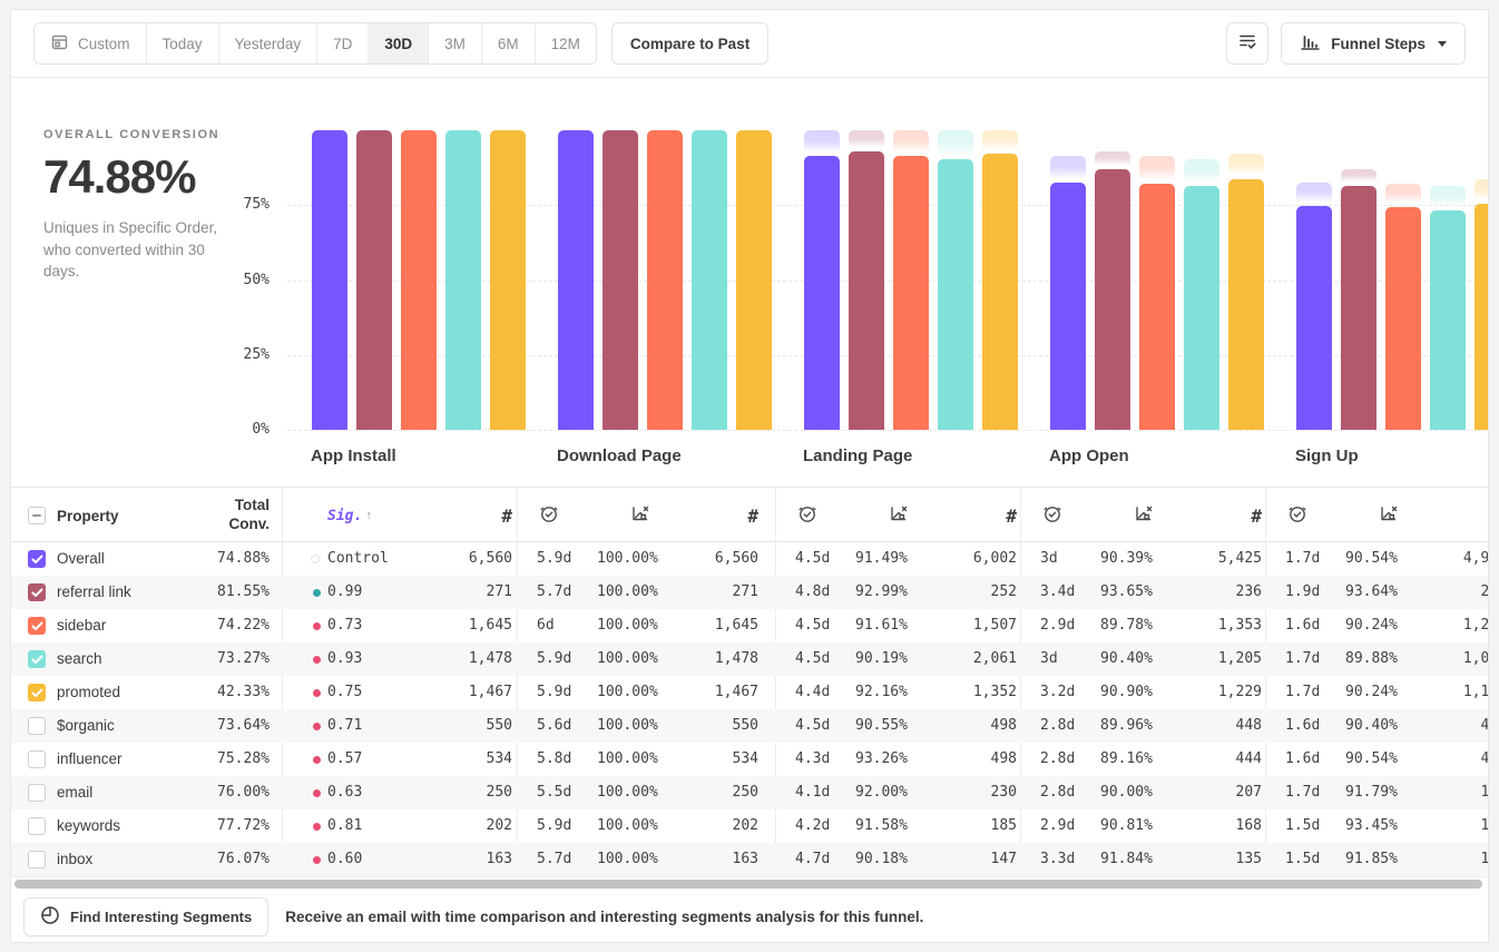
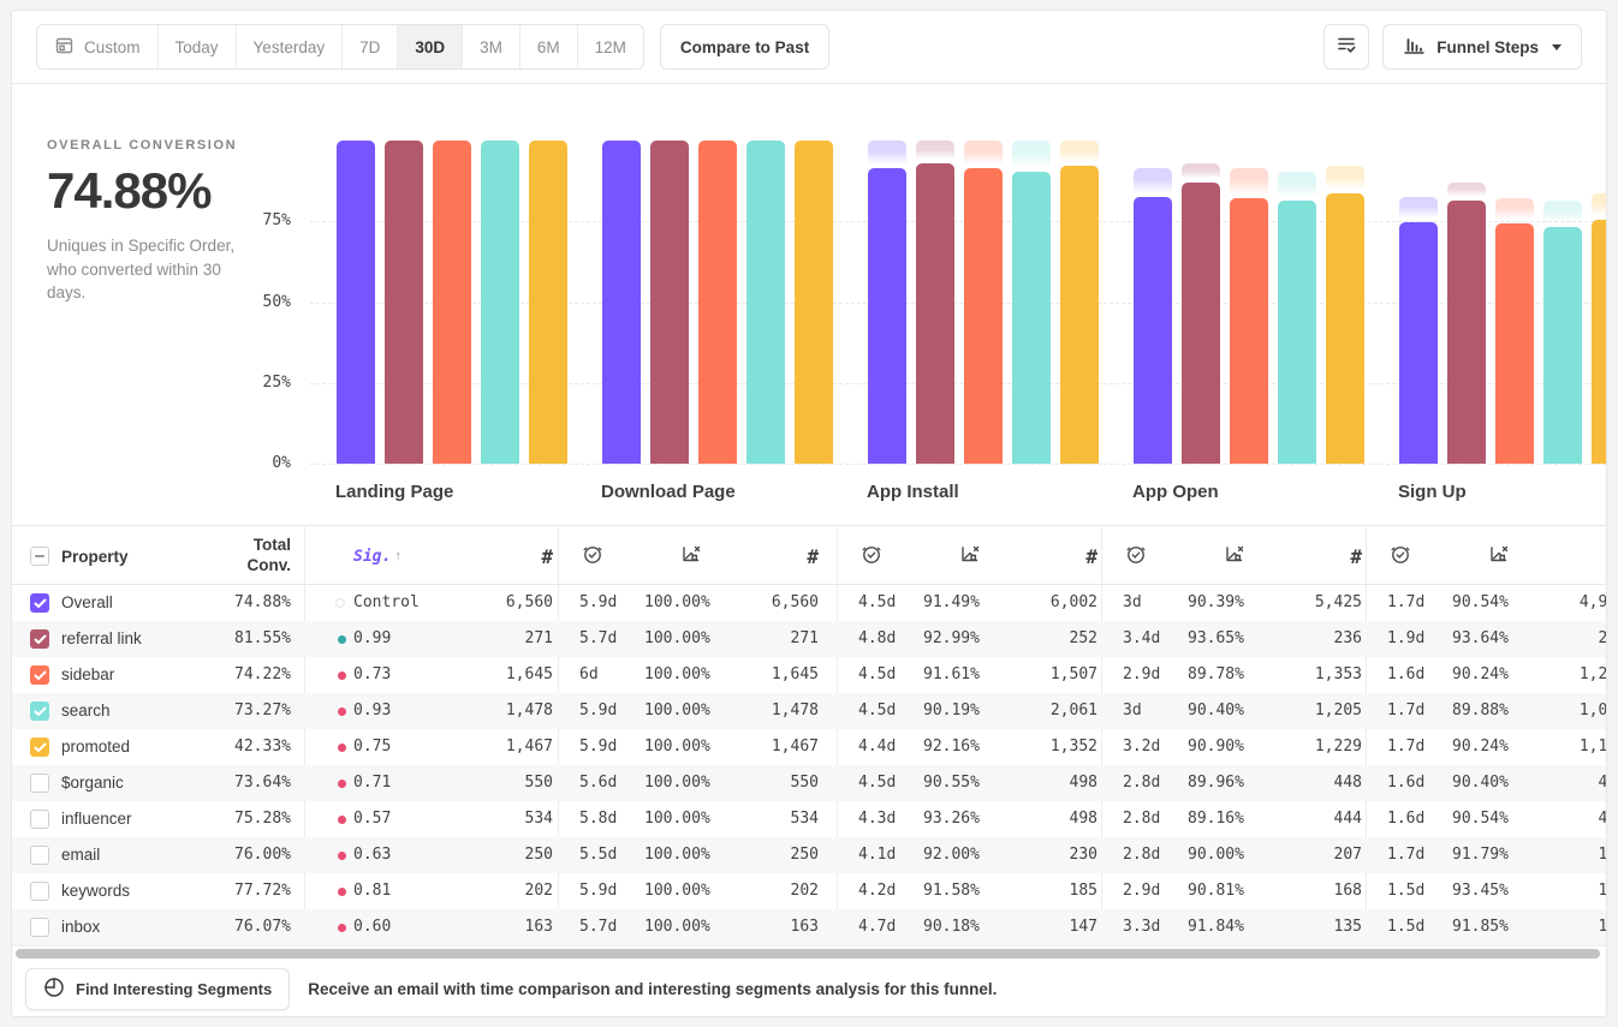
  Custom
  Today
  Yesterday
  7D
  30D
  3M
  6M
  12M
  Compare to Past
  Funnel Steps
  OVERALL CONVERSION
  74.88%
  Uniques in Specific Order, who converted within 30 days.
  75%
  50%
  25%
  0%
- App Install
+ Landing Page
  Download Page
- Landing Page
+ App Install
  App Open
  Sign Up
  Property
  Total
  Conv.
  Sig.
  ↑
  #
  #
  #
  #
  Overall
  74.88%
  Control
  6,560
  5.9d
  100.00%
  6,560
  4.5d
  91.49%
  6,002
  3d
  90.39%
  5,425
  1.7d
  90.54%
  referral link
  81.55%
  0.99
  271
  5.7d
  100.00%
  271
  4.8d
  92.99%
  252
  3.4d
  93.65%
  236
  1.9d
  93.64%
  sidebar
  74.22%
  0.73
  1,645
  6d
  100.00%
  1,645
  4.5d
  91.61%
  1,507
  2.9d
  89.78%
  1,353
  1.6d
  90.24%
  search
  73.27%
  0.93
  1,478
  5.9d
  100.00%
  1,478
  4.5d
  90.19%
  2,061
  3d
  90.40%
  1,205
  1.7d
  89.88%
  promoted
  42.33%
  0.75
  1,467
  5.9d
  100.00%
  1,467
  4.4d
  92.16%
  1,352
  3.2d
  90.90%
  1,229
  1.7d
  90.24%
  $organic
  73.64%
  0.71
  550
  5.6d
  100.00%
  550
  4.5d
  90.55%
  498
  2.8d
  89.96%
  448
  1.6d
  90.40%
  influencer
  75.28%
  0.57
  534
  5.8d
  100.00%
  534
  4.3d
  93.26%
  498
  2.8d
  89.16%
  444
  1.6d
  90.54%
  email
  76.00%
  0.63
  250
  5.5d
  100.00%
  250
  4.1d
  92.00%
  230
  2.8d
  90.00%
  207
  1.7d
  91.79%
  keywords
  77.72%
  0.81
  202
  5.9d
  100.00%
  202
  4.2d
  91.58%
  185
  2.9d
  90.81%
  168
  1.5d
  93.45%
  inbox
  76.07%
  0.60
  163
  5.7d
  100.00%
  163
  4.7d
  90.18%
  147
  3.3d
  91.84%
  135
  1.5d
  91.85%
  Find Interesting Segments
  Receive an email with time comparison and interesting segments analysis for this funnel.
